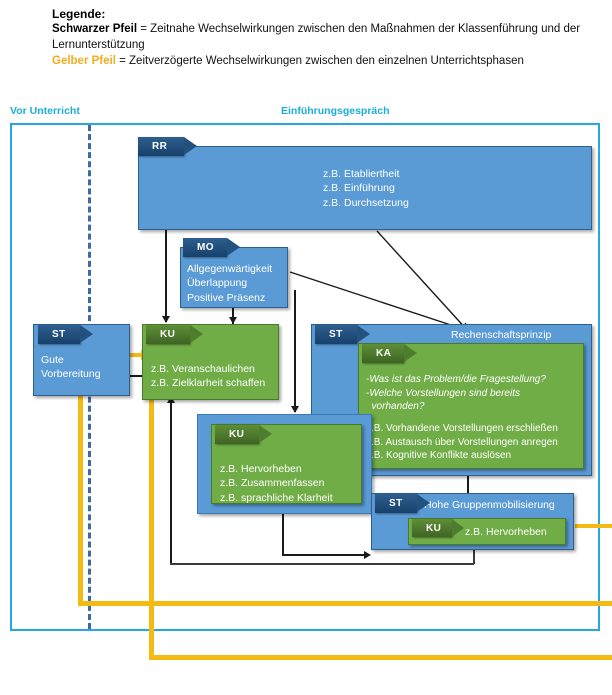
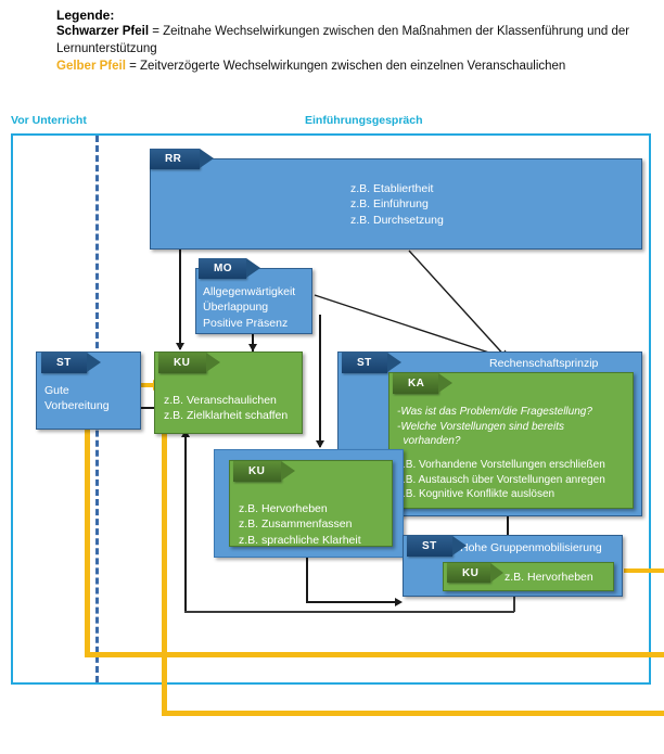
  Legende:
  Schwarzer Pfeil = Zeitnahe Wechselwirkungen zwischen den Maßnahmen der Klassenführung und der Lernunterstützung
- Gelber Pfeil = Zeitverzögerte Wechselwirkungen zwischen den einzelnen Unterrichtsphasen
+ Gelber Pfeil = Zeitverzögerte Wechselwirkungen zwischen den einzelnen Veranschaulichen
  Vor Unterricht
  Einführungsgespräch
  z.B. Etabliertheit
  z.B. Einführung
  z.B. Durchsetzung
  RR
  Allgegenwärtigkeit
  Überlappung
  Positive Präsenz
  MO
  Gute
  Vorbereitung
  ST
  z.B. Veranschaulichen
  z.B. Zielklarheit schaffen
  KU
  Rechenschaftsprinzip
  ST
  -Was ist das Problem/die Fragestellung?
  -Welche Vorstellungen sind bereits
  vorhanden?
  .B. Vorhandene Vorstellungen erschließen
  .B. Austausch über Vorstellungen anregen
  .B. Kognitive Konflikte auslösen
  KA
  z.B. Hervorheben
  z.B. Zusammenfassen
  z.B. sprachliche Klarheit
  KU
  Hohe Gruppenmobilisierung
  ST
  z.B. Hervorheben
  KU
